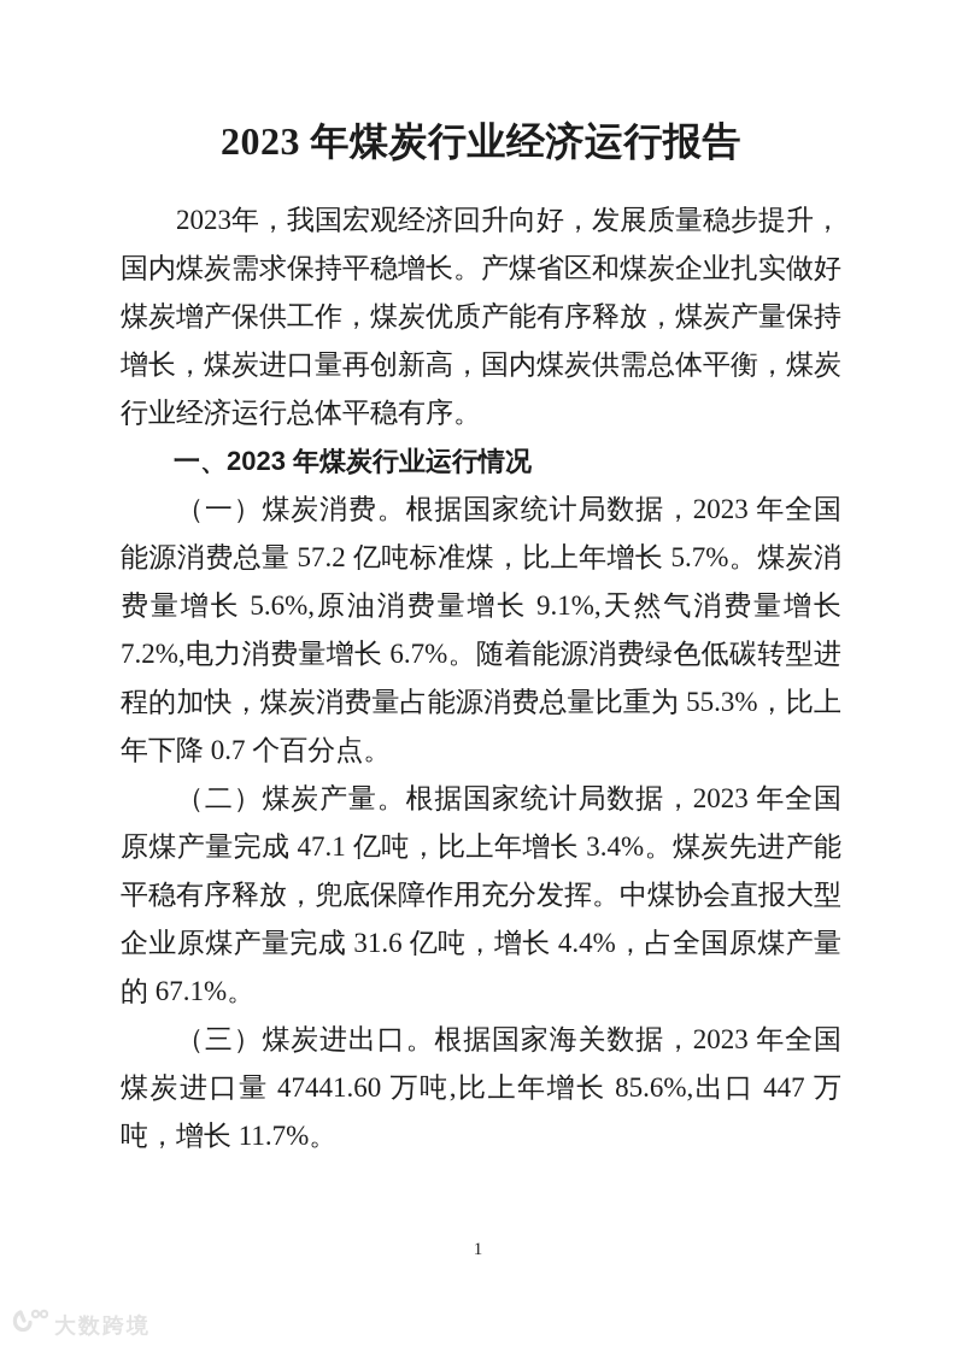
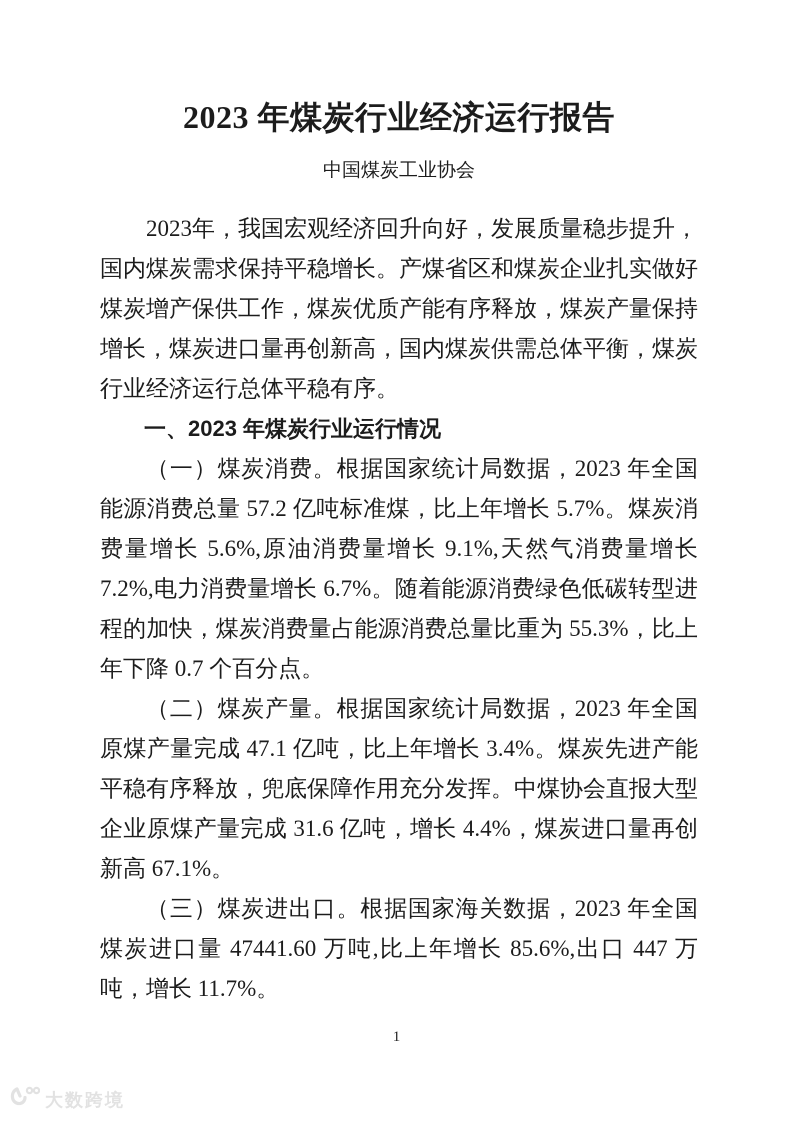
  2023 年煤炭行业经济运行报告
+ 中国煤炭工业协会
  2023年，我国宏观经济回升向好，发展质量稳步提升，国内煤炭需求保持平稳增长。产煤省区和煤炭企业扎实做好煤炭增产保供工作，煤炭优质产能有序释放，煤炭产量保持增长，煤炭进口量再创新高，国内煤炭供需总体平衡，煤炭行业经济运行总体平稳有序。
  一、2023 年煤炭行业运行情况
  （一）煤炭消费。根据国家统计局数据，2023 年全国能源消费总量 57.2 亿吨标准煤，比上年增长 5.7%。煤炭消费量增长 5.6%,原油消费量增长 9.1%,天然气消费量增长 7.2%,电力消费量增长 6.7%。随着能源消费绿色低碳转型进程的加快，煤炭消费量占能源消费总量比重为 55.3%，比上年下降 0.7 个百分点。
- （二）煤炭产量。根据国家统计局数据，2023 年全国原煤产量完成 47.1 亿吨，比上年增长 3.4%。煤炭先进产能平稳有序释放，兜底保障作用充分发挥。中煤协会直报大型企业原煤产量完成 31.6 亿吨，增长 4.4%，占全国原煤产量的 67.1%。
+ （二）煤炭产量。根据国家统计局数据，2023 年全国原煤产量完成 47.1 亿吨，比上年增长 3.4%。煤炭先进产能平稳有序释放，兜底保障作用充分发挥。中煤协会直报大型企业原煤产量完成 31.6 亿吨，增长 4.4%，煤炭进口量再创新高 67.1%。
  （三）煤炭进出口。根据国家海关数据，2023 年全国煤炭进口量 47441.60 万吨,比上年增长 85.6%,出口 447 万吨，增长 11.7%。
  1
  大数跨境
